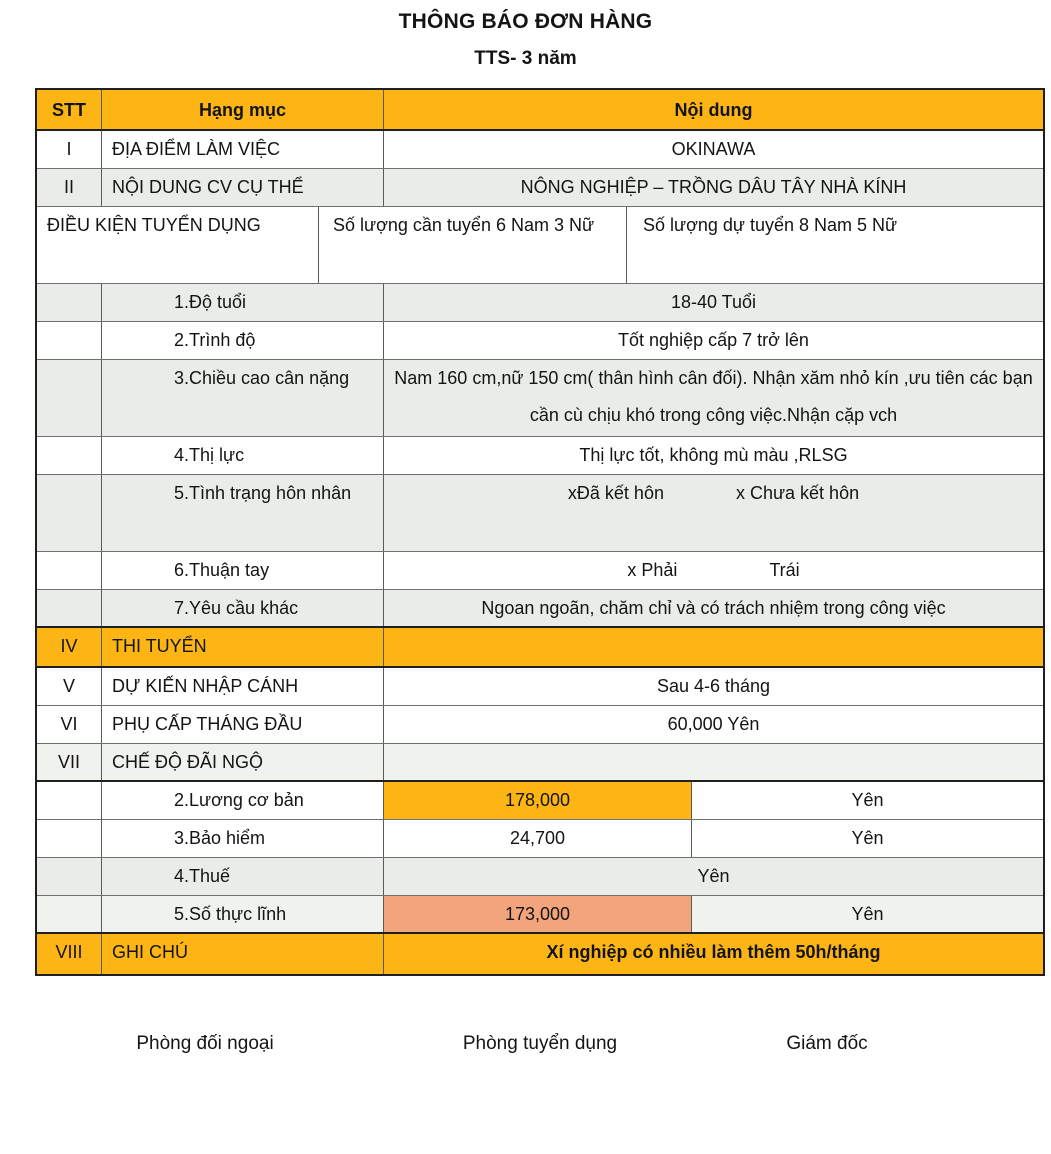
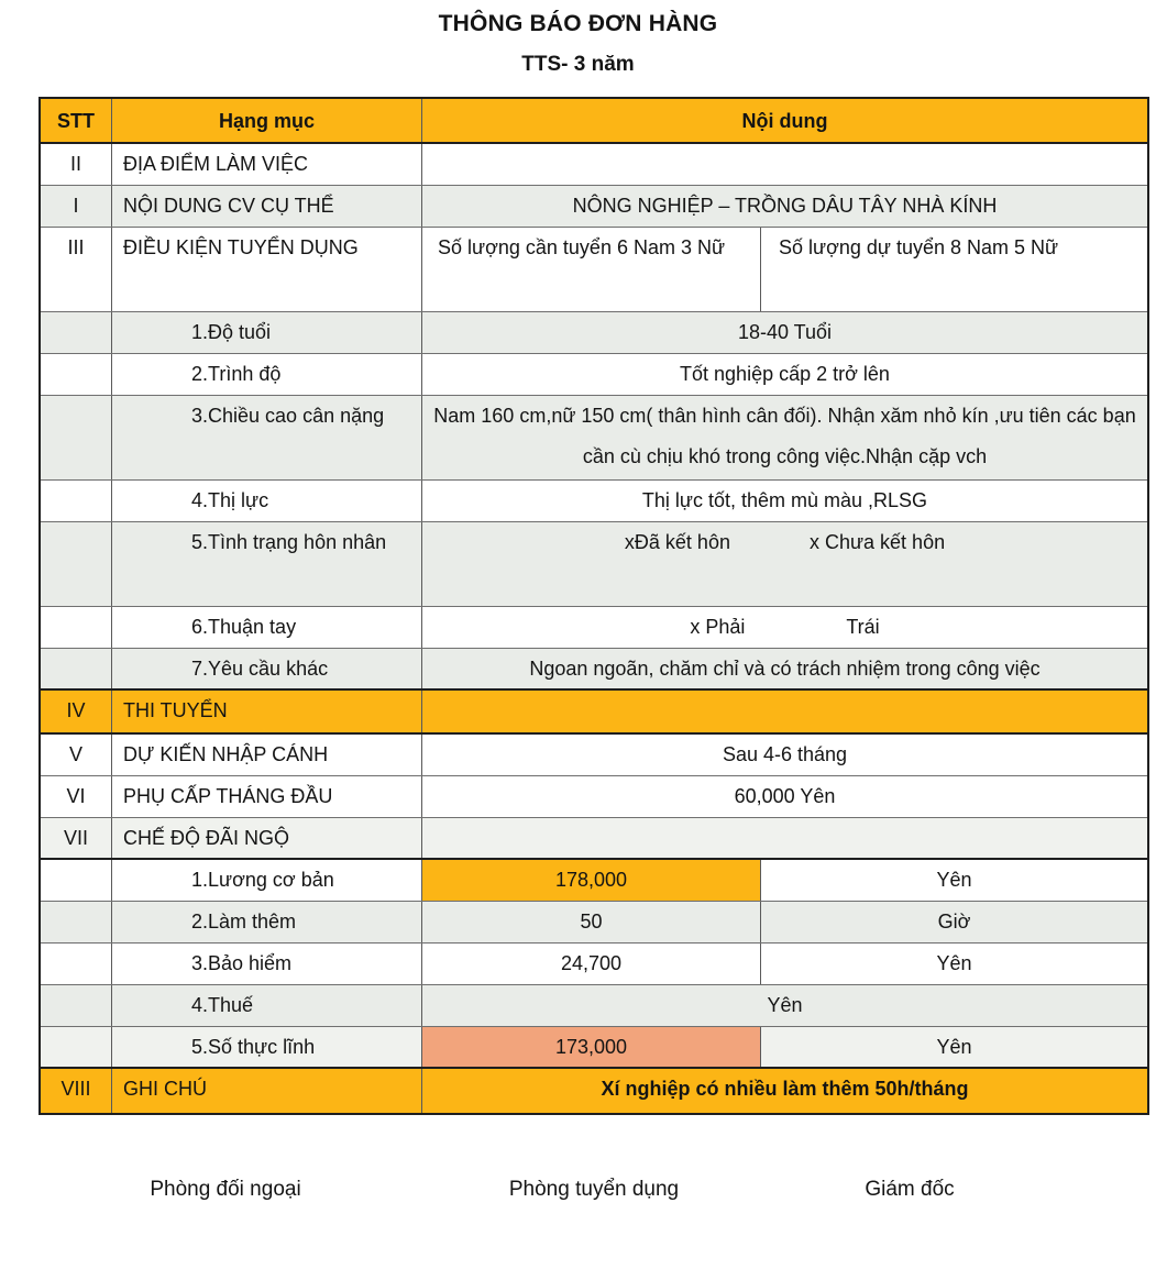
  THÔNG BÁO ĐƠN HÀNG
  TTS- 3 năm
  STT
  Hạng mục
  Nội dung
- I
+ II
  ĐỊA ĐIỂM LÀM VIỆC
- OKINAWA
- II
+ I
  NỘI DUNG CV CỤ THỂ
  NÔNG NGHIỆP – TRỒNG DÂU TÂY NHÀ KÍNH
+ III
  ĐIỀU KIỆN TUYỂN DỤNG
  Số lượng cần tuyển 6 Nam 3 Nữ
  Số lượng dự tuyển 8 Nam 5 Nữ
  1.Độ tuổi
  18-40 Tuổi
  2.Trình độ
- Tốt nghiệp cấp 7 trở lên
+ Tốt nghiệp cấp 2 trở lên
  3.Chiều cao cân nặng
  Nam 160 cm,nữ 150 cm( thân hình cân đối). Nhận xăm nhỏ kín ,ưu tiên các bạn cần cù chịu khó trong công việc.Nhận cặp vch
  4.Thị lực
- Thị lực tốt, không mù màu ,RLSG
+ Thị lực tốt, thêm mù màu ,RLSG
  5.Tình trạng hôn nhân
  xĐã kết hôn
  x Chưa kết hôn
  6.Thuận tay
  x Phải
  Trái
  7.Yêu cầu khác
  Ngoan ngoãn, chăm chỉ và có trách nhiệm trong công việc
  IV
  THI TUYỂN
  V
  DỰ KIẾN NHẬP CÁNH
  Sau 4-6 tháng
  VI
  PHỤ CẤP THÁNG ĐẦU
  60,000 Yên
  VII
  CHẾ ĐỘ ĐÃI NGỘ
- 2.Lương cơ bản
+ 1.Lương cơ bản
  178,000
  Yên
+ 2.Làm thêm
+ 50
+ Giờ
  3.Bảo hiểm
  24,700
  Yên
  4.Thuế
  Yên
  5.Số thực lĩnh
  173,000
  Yên
  VIII
  GHI CHÚ
  Xí nghiệp có nhiều làm thêm 50h/tháng
  Phòng đối ngoại
  Phòng tuyển dụng
  Giám đốc
